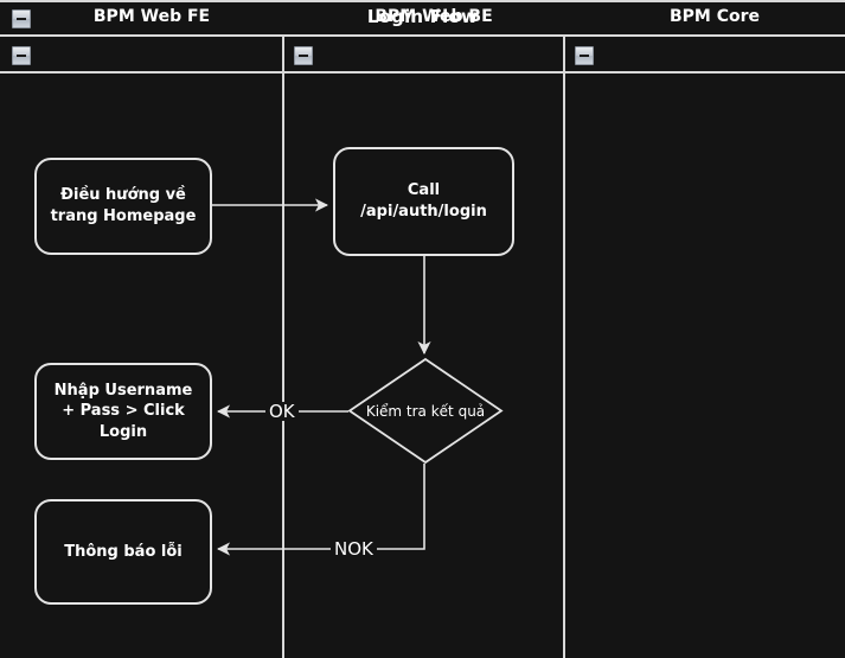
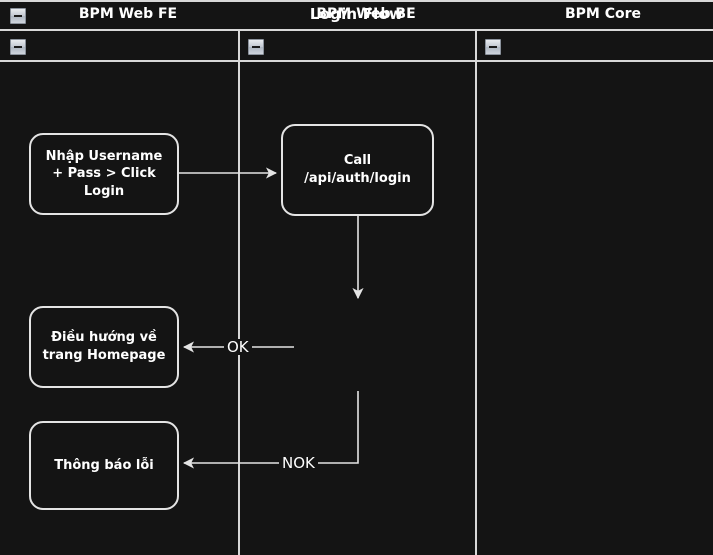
  Login Flow
  BPM Web FE
  BPM Web BE
  BPM Core
  OK
  NOK
- Điều hướng về trang Homepage
+ Nhập Username + Pass > Click Login
  Call /api/auth/login
- Kiểm tra kết quả
- Nhập Username + Pass > Click Login
+ Điều hướng về trang Homepage
  Thông báo lỗi
